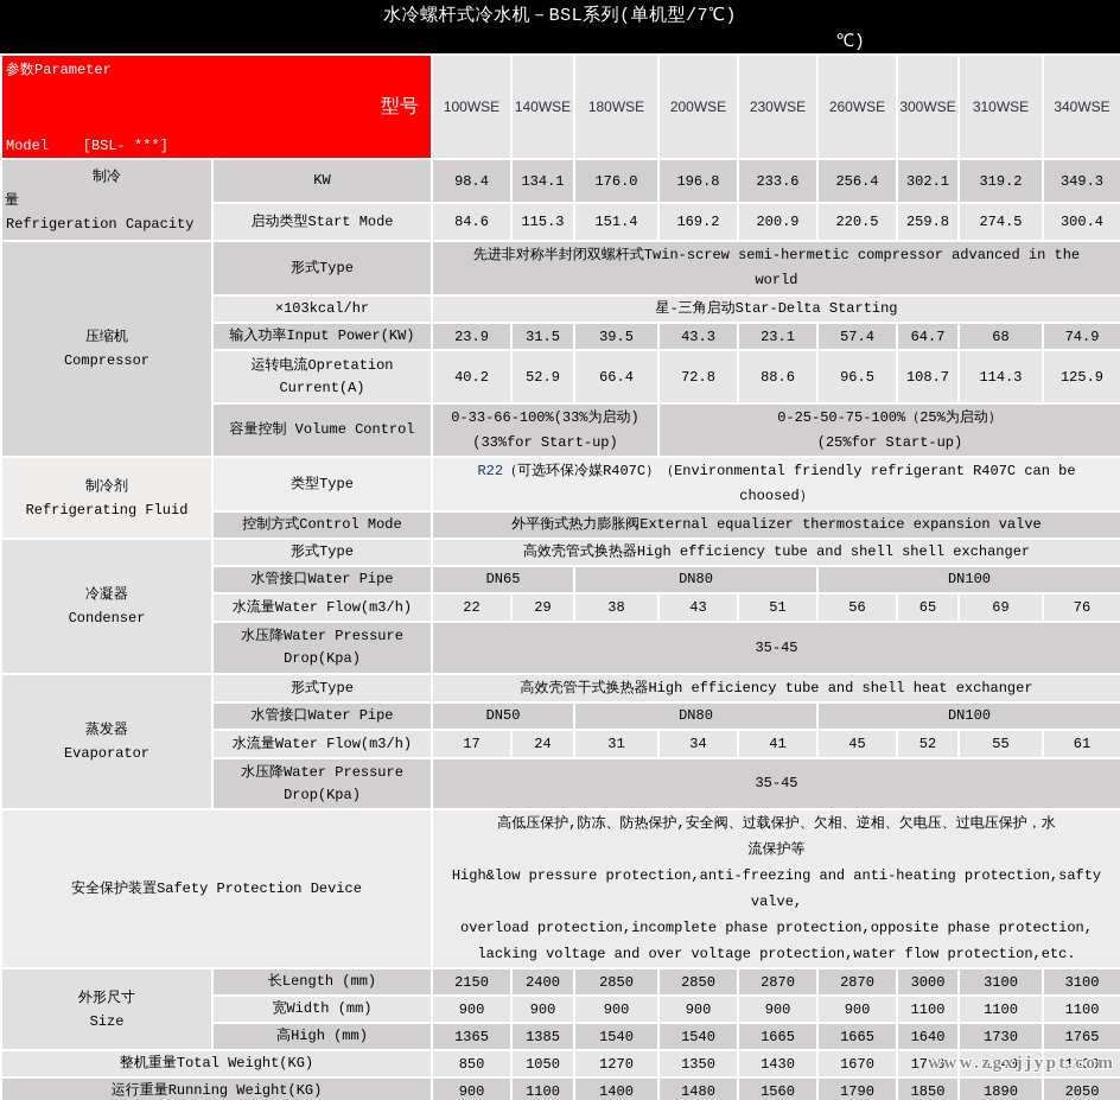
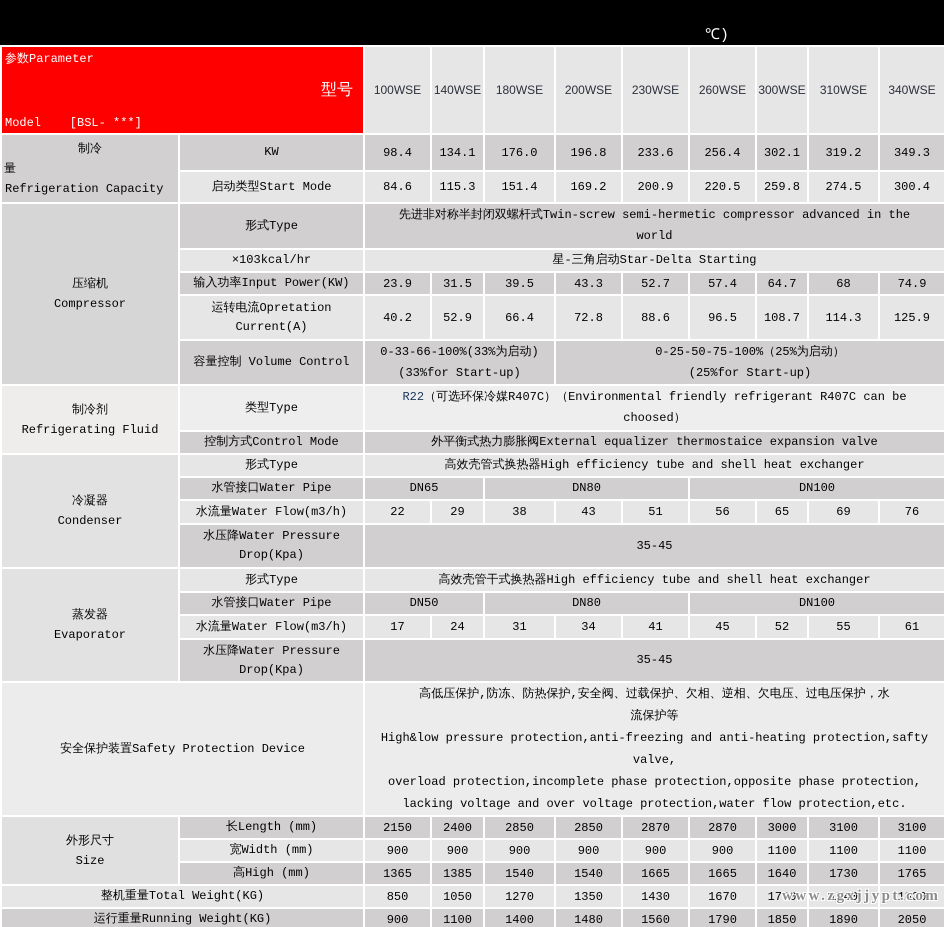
- 水冷螺杆式冷水机－BSL系列(单机型/7℃)
  ℃)
  参数Parameter 型号 Model [BSL- ***]	100WSE	140WSE	180WSE	200WSE	230WSE	260WSE	300WSE	310WSE	340WSE
  制冷量Refrigeration Capacity	KW	98.4	134.1	176.0	196.8	233.6	256.4	302.1	319.2	349.3
  启动类型Start Mode	84.6	115.3	151.4	169.2	200.9	220.5	259.8	274.5	300.4
  压缩机Compressor	形式Type	先进非对称半封闭双螺杆式Twin-screw semi-hermetic compressor advanced in theworld
  ×103kcal/hr	星-三角启动Star-Delta Starting
- 输入功率Input Power(KW)	23.9	31.5	39.5	43.3	23.1	57.4	64.7	68	74.9
+ 输入功率Input Power(KW)	23.9	31.5	39.5	43.3	52.7	57.4	64.7	68	74.9
  运转电流Opretation Current(A)	40.2	52.9	66.4	72.8	88.6	96.5	108.7	114.3	125.9
  容量控制 Volume Control	0-33-66-100%(33%为启动)(33%for Start-up)	0-25-50-75-100%（25%为启动）(25%for Start-up)
  制冷剂Refrigerating Fluid	类型Type	R22（可选环保冷媒R407C）（Environmental friendly refrigerant R407C can bechoosed）
  控制方式Control Mode	外平衡式热力膨胀阀External equalizer thermostaice expansion valve
- 冷凝器Condenser	形式Type	高效壳管式换热器High efficiency tube and shell shell exchanger
+ 冷凝器Condenser	形式Type	高效壳管式换热器High efficiency tube and shell heat exchanger
  水管接口Water Pipe	DN65	DN80	DN100
  水流量Water Flow(m3/h)	22	29	38	43	51	56	65	69	76
  水压降Water Pressure Drop(Kpa)	35-45
  蒸发器Evaporator	形式Type	高效壳管干式换热器High efficiency tube and shell heat exchanger
  水管接口Water Pipe	DN50	DN80	DN100
  水流量Water Flow(m3/h)	17	24	31	34	41	45	52	55	61
  水压降Water Pressure Drop(Kpa)	35-45
  安全保护装置Safety Protection Device	高低压保护,防冻、防热保护,安全阀、过载保护、欠相、逆相、欠电压、过电压保护，水流保护等High&low pressure protection,anti-freezing and anti-heating protection,saftyvalve,overload protection,incomplete phase protection,opposite phase protection,lacking voltage and over voltage protection,water flow protection,etc.
  外形尺寸Size	长Length (mm)	2150	2400	2850	2850	2870	2870	3000	3100	3100
  宽Width (mm)	900	900	900	900	900	900	1100	1100	1100
  高High (mm)	1365	1385	1540	1540	1665	1665	1640	1730	1765
  整机重量Total Weight(KG)	850	1050	1270	1350	1430	1670	1700	1740	1830
  运行重量Running Weight(KG)	900	1100	1400	1480	1560	1790	1850	1890	2050
  www.zgxjjypt.com
